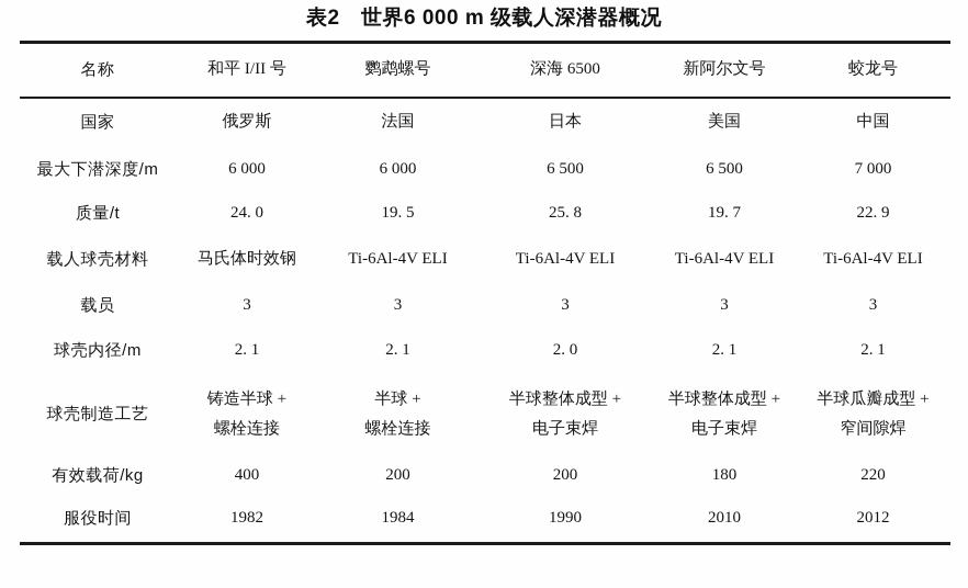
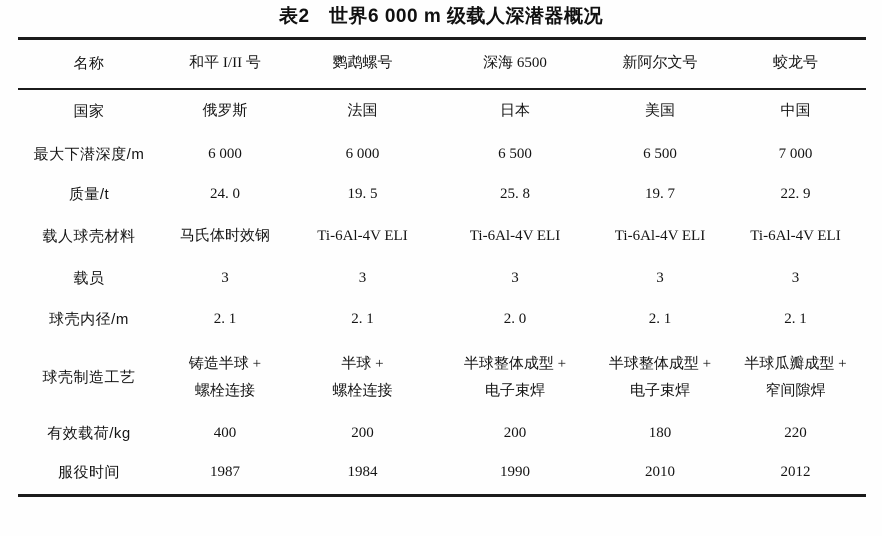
  表2 世界6 000 m 级载人深潜器概况
  名称	和平 I/II 号	鹦鹉螺号	深海 6500	新阿尔文号	蛟龙号
  国家	俄罗斯	法国	日本	美国	中国
  最大下潜深度/m	6 000	6 000	6 500	6 500	7 000
  质量/t	24. 0	19. 5	25. 8	19. 7	22. 9
  载人球壳材料	马氏体时效钢	Ti-6Al-4V ELI	Ti-6Al-4V ELI	Ti-6Al-4V ELI	Ti-6Al-4V ELI
  载员	3	3	3	3	3
  球壳内径/m	2. 1	2. 1	2. 0	2. 1	2. 1
  球壳制造工艺	铸造半球 + 螺栓连接	半球 + 螺栓连接	半球整体成型 + 电子束焊	半球整体成型 + 电子束焊	半球瓜瓣成型 + 窄间隙焊
  有效载荷/kg	400	200	200	180	220
- 服役时间	1982	1984	1990	2010	2012
+ 服役时间	1987	1984	1990	2010	2012
